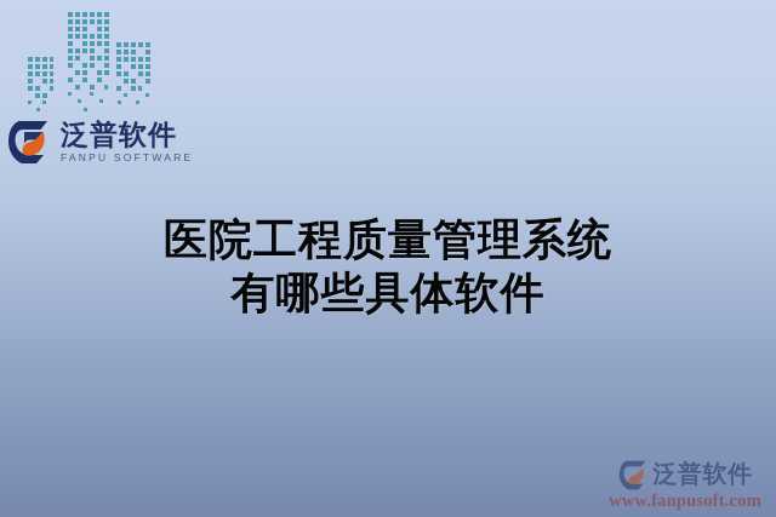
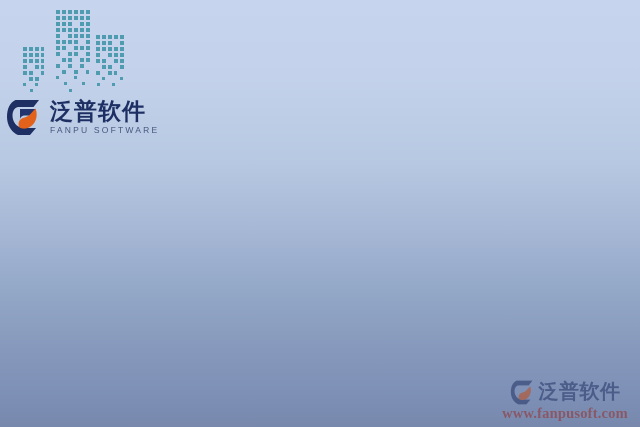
  泛普软件
  FANPU SOFTWARE
- 医院工程质量管理系统
- 有哪些具体软件
  泛普软件
  www.fanpusoft.com
